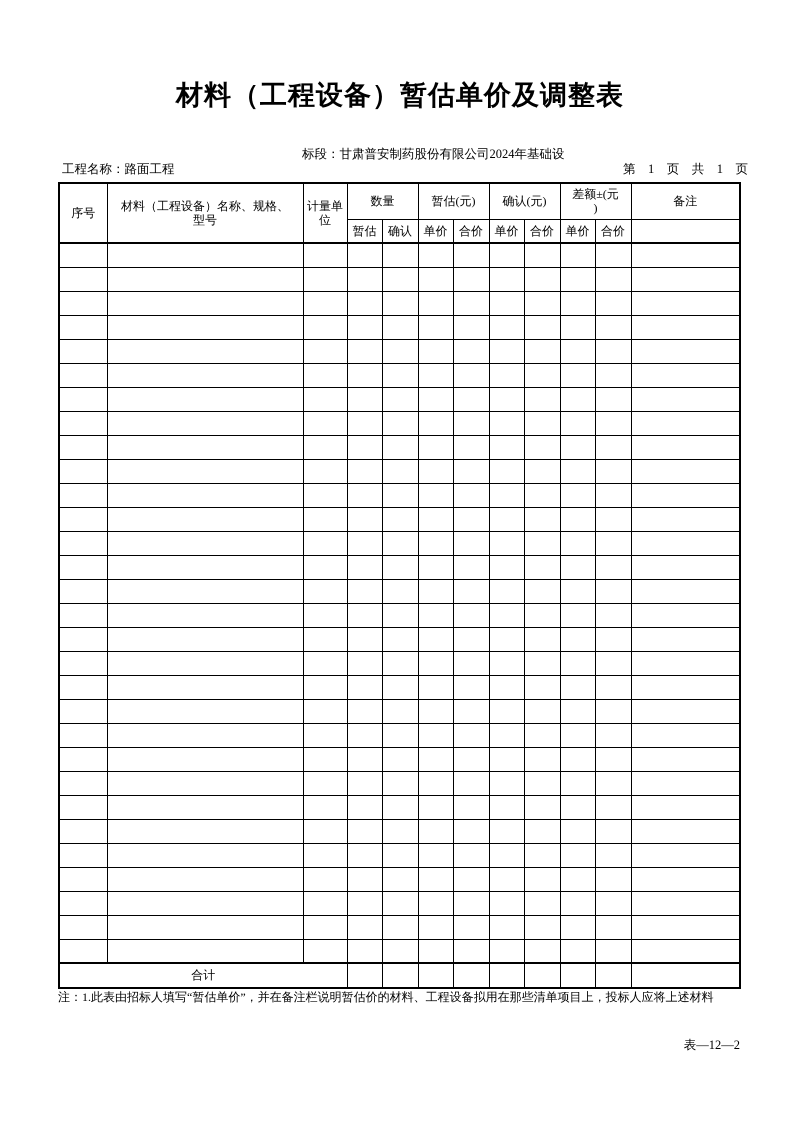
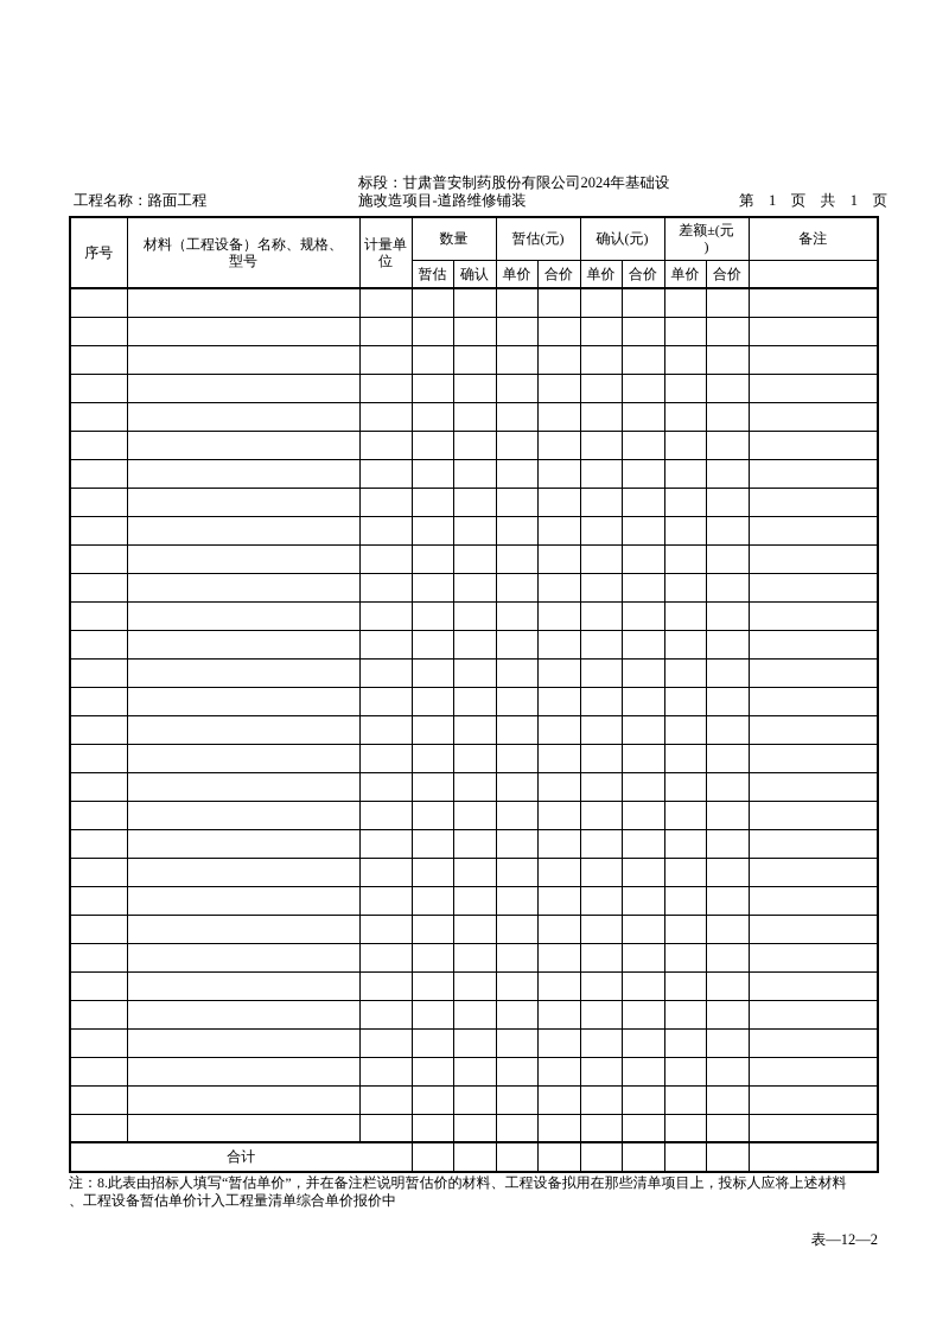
- 材料（工程设备）暂估单价及调整表
  工程名称：路面工程
  标段：甘肃普安制药股份有限公司2024年基础设
+ 施改造项目-道路维修铺装
  第 1 页 共 1 页
  序号	材料（工程设备）名称、规格、 型号	计量单 位	数量	暂估(元)	确认(元)	差额±(元 )	备注
  暂估	确认	单价	合价	单价	合价	单价	合价
  合计
- 注：1.此表由招标人填写“暂估单价”，并在备注栏说明暂估价的材料、工程设备拟用在那些清单项目上，投标人应将上述材料
+ 注：8.此表由招标人填写“暂估单价”，并在备注栏说明暂估价的材料、工程设备拟用在那些清单项目上，投标人应将上述材料
+ 、工程设备暂估单价计入工程量清单综合单价报价中
  表—12—2
